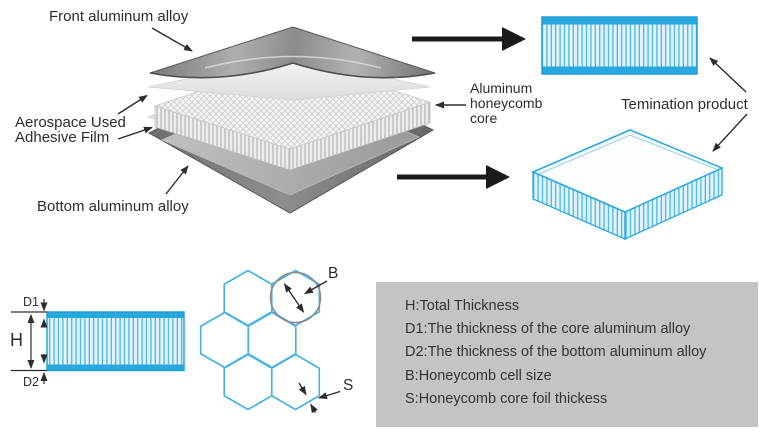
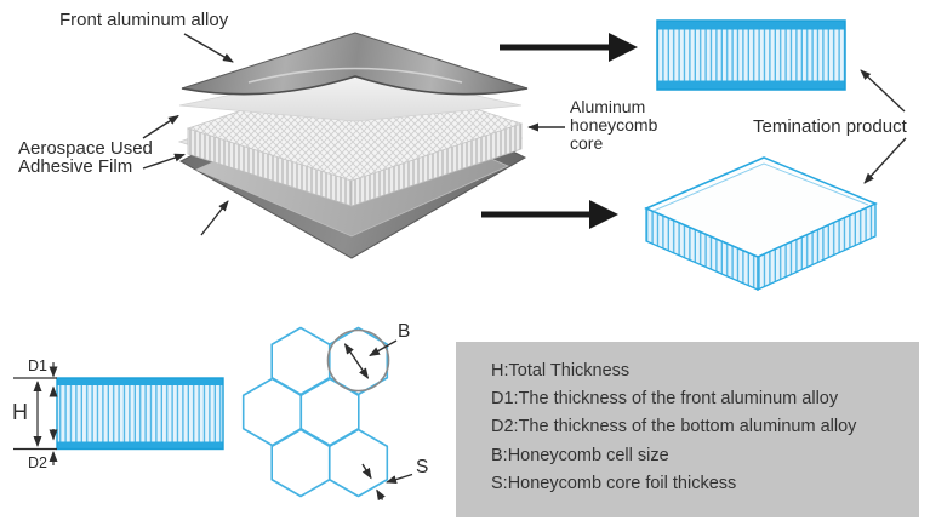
  Front aluminum alloy
  Aerospace Used
  Adhesive Film
- Bottom aluminum alloy
  Aluminum
  honeycomb
  core
  Temination product
  D1
  H
  D2
  B
  S
  H:Total Thickness
- D1:The thickness of the core aluminum alloy
+ D1:The thickness of the front aluminum alloy
  D2:The thickness of the bottom aluminum alloy
  B:Honeycomb cell size
  S:Honeycomb core foil thickess
